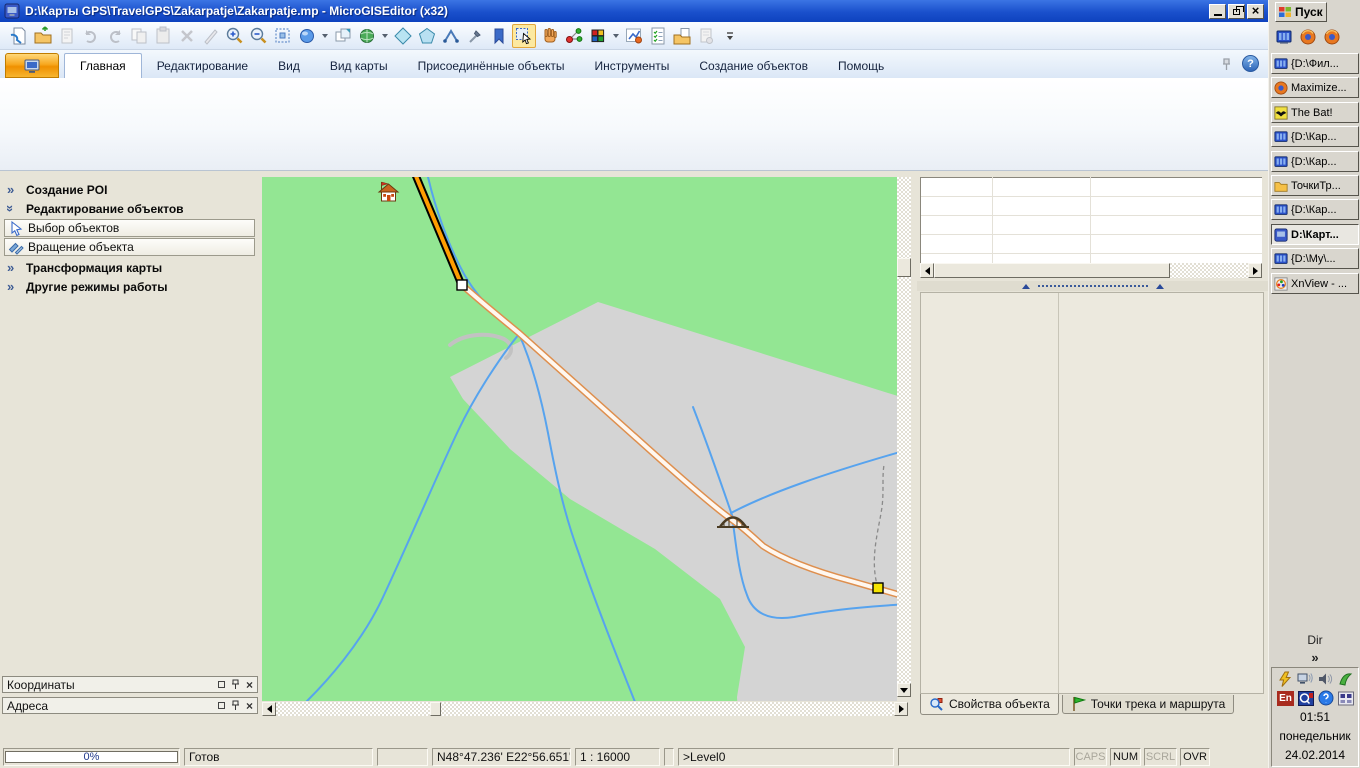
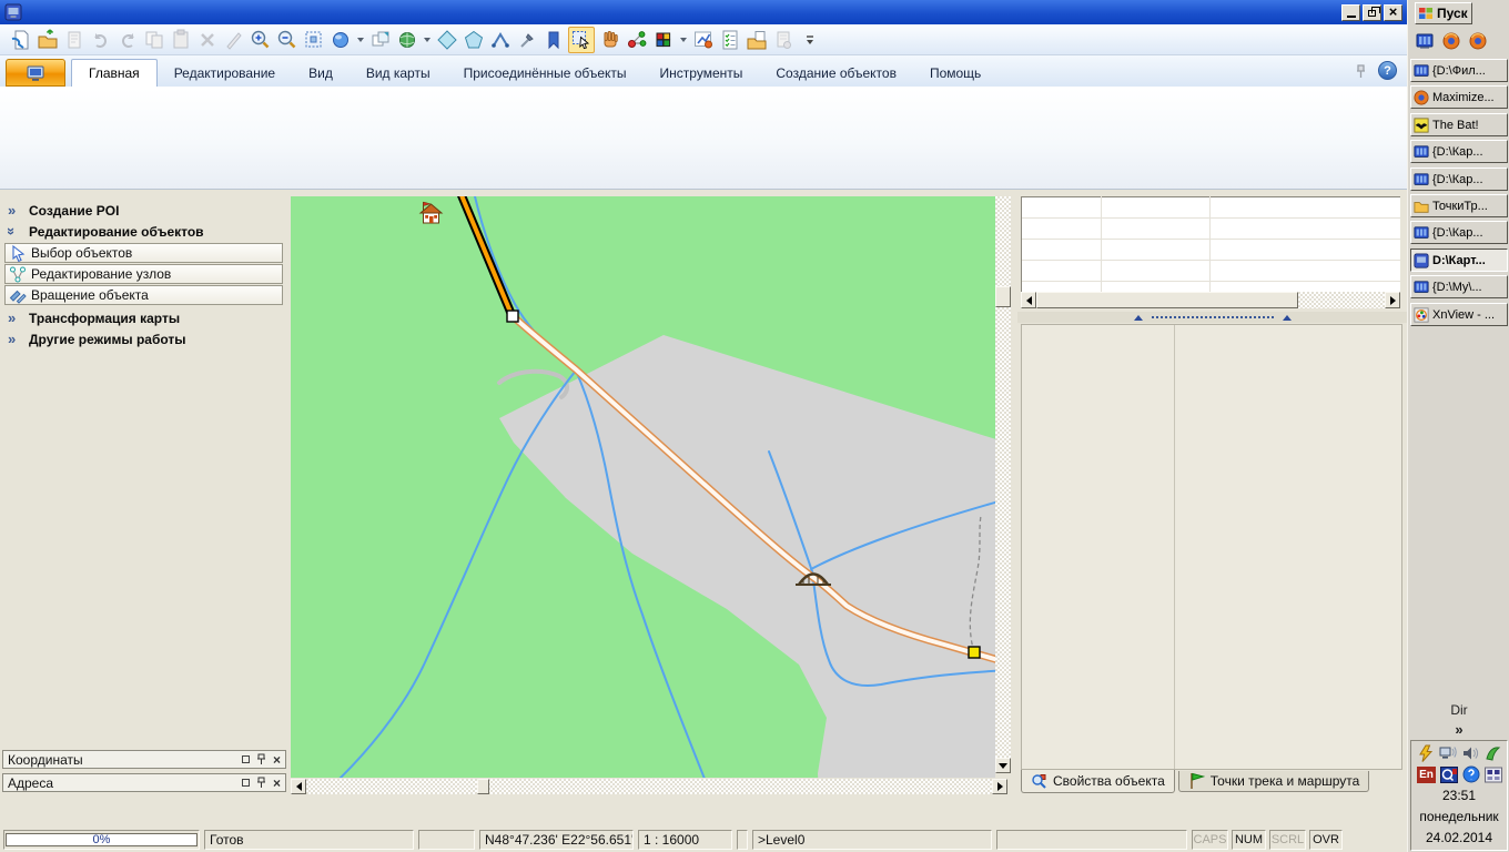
- D:\Карты GPS\TravelGPS\Zakarpatje\Zakarpatje.mp - MicroGISEditor (x32)
  Главная
  Редактирование
  Вид
  Вид карты
  Присоединённые объекты
  Инструменты
  Создание объектов
  Помощь
  Создание POI
  Редактирование объектов
  Выбор объектов
+ Редактирование узлов
  Вращение объекта
  Трансформация карты
  Другие режимы работы
  Координаты
  Адреса
  Свойства объекта
  Точки трека и маршрута
  0%
  Готов
  N48°47.236' E22°56.651'
  1 : 16000
  >Level0
  CAPS
  NUM
  SCRL
  OVR
  Пуск
  {D:\Фил...
  Maximize...
  The Bat!
  {D:\Кар...
  {D:\Кар...
  ТочкиТр...
  {D:\Кар...
  D:\Карт...
  {D:\My\...
  XnView - ...
  Dir
  »
  En
- 01:51
+ 23:51
  понедельник
  24.02.2014
